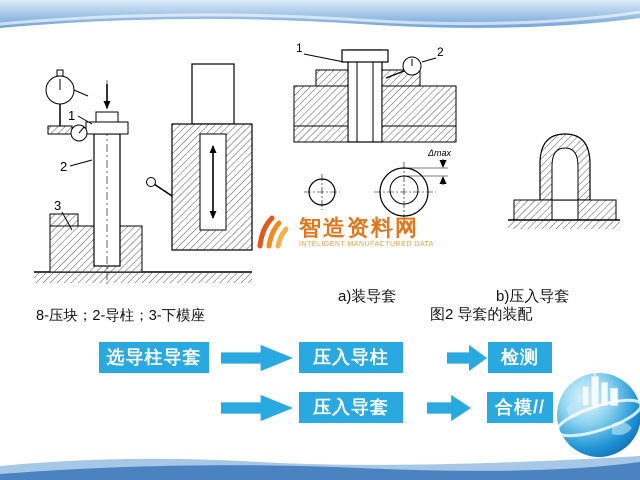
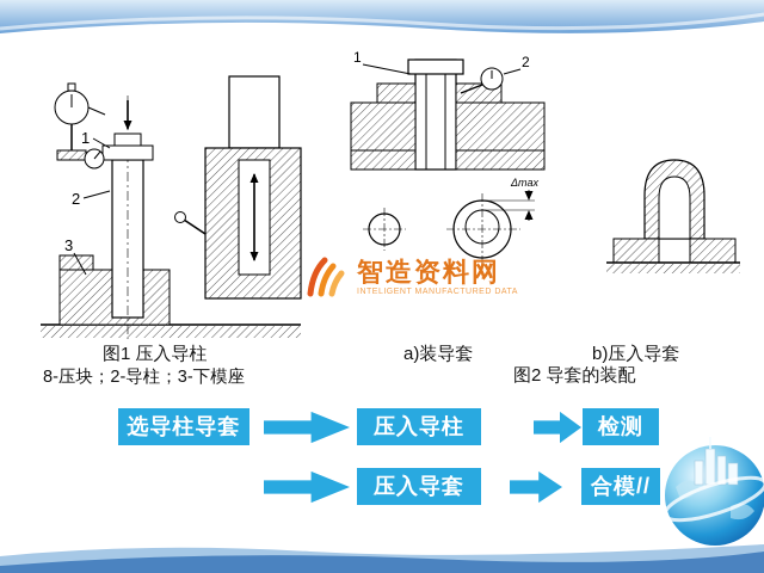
  1
  2
  3
  1
  2
  Δmax
+ 图1 压入导柱
  8-压块；2-导柱；3-下模座
  a)装导套
  b)压入导套
  图2 导套的装配
  智造资料网
  选导柱导套
  压入导柱
  检测
  压入导套
  合模//
